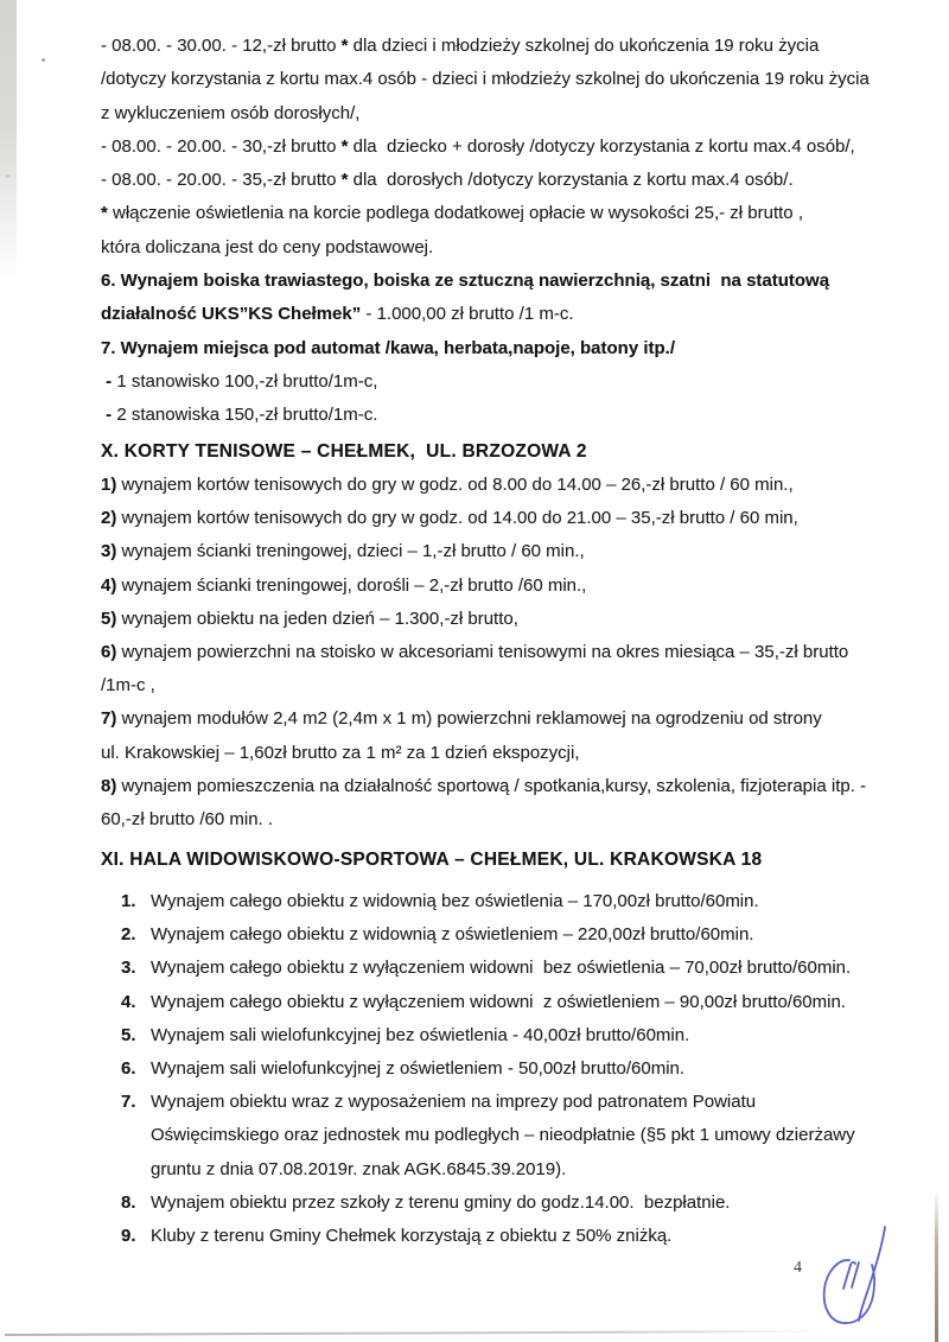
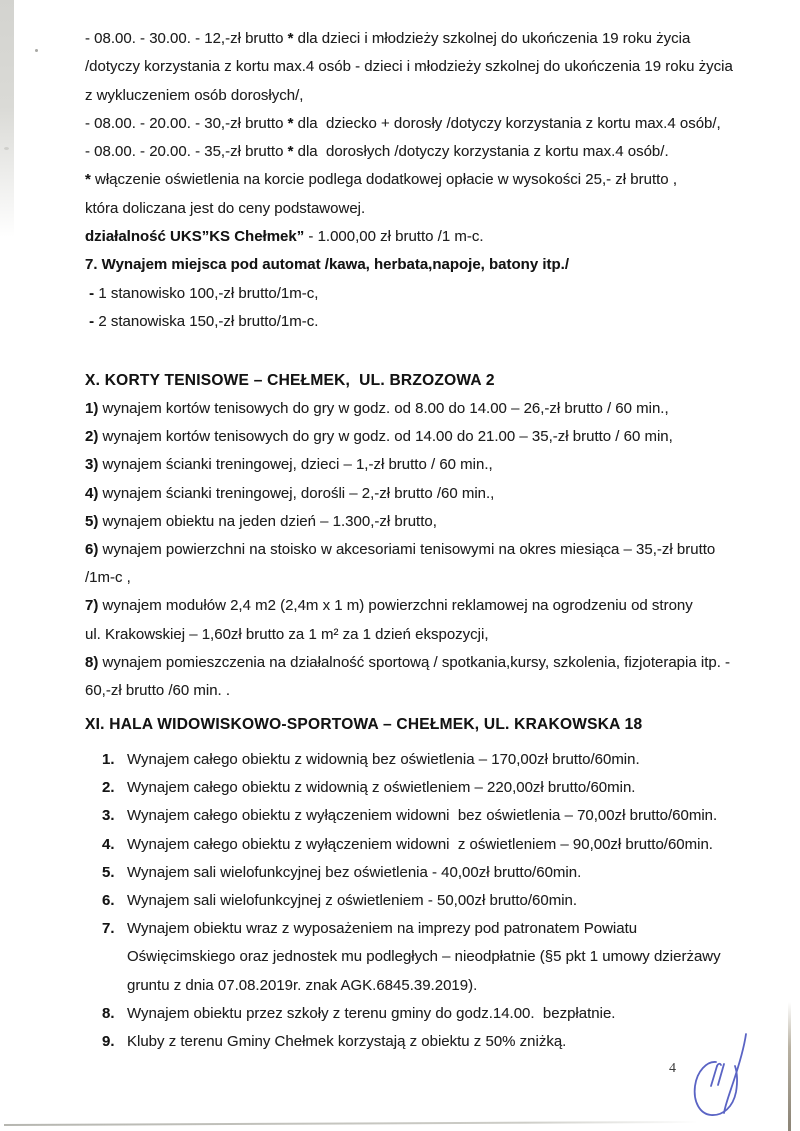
  - 08.00. - 30.00. - 12,-zł brutto * dla dzieci i młodzieży szkolnej do ukończenia 19 roku życia
  /dotyczy korzystania z kortu max.4 osób - dzieci i młodzieży szkolnej do ukończenia 19 roku życia
  z wykluczeniem osób dorosłych/,
  - 08.00. - 20.00. - 30,-zł brutto * dla dziecko + dorosły /dotyczy korzystania z kortu max.4 osób/,
  - 08.00. - 20.00. - 35,-zł brutto * dla dorosłych /dotyczy korzystania z kortu max.4 osób/.
  * włączenie oświetlenia na korcie podlega dodatkowej opłacie w wysokości 25,- zł brutto ,
  która doliczana jest do ceny podstawowej.
- 6. Wynajem boiska trawiastego, boiska ze sztuczną nawierzchnią, szatni na statutową
  działalność UKS”KS Chełmek” - 1.000,00 zł brutto /1 m-c.
  7. Wynajem miejsca pod automat /kawa, herbata,napoje, batony itp./
  - 1 stanowisko 100,-zł brutto/1m-c,
  - 2 stanowiska 150,-zł brutto/1m-c.
  X. KORTY TENISOWE – CHEŁMEK, UL. BRZOZOWA 2
  1) wynajem kortów tenisowych do gry w godz. od 8.00 do 14.00 – 26,-zł brutto / 60 min.,
  2) wynajem kortów tenisowych do gry w godz. od 14.00 do 21.00 – 35,-zł brutto / 60 min,
  3) wynajem ścianki treningowej, dzieci – 1,-zł brutto / 60 min.,
  4) wynajem ścianki treningowej, dorośli – 2,-zł brutto /60 min.,
  5) wynajem obiektu na jeden dzień – 1.300,-zł brutto,
  6) wynajem powierzchni na stoisko w akcesoriami tenisowymi na okres miesiąca – 35,-zł brutto
  /1m-c ,
  7) wynajem modułów 2,4 m2 (2,4m x 1 m) powierzchni reklamowej na ogrodzeniu od strony
  ul. Krakowskiej – 1,60zł brutto za 1 m² za 1 dzień ekspozycji,
  8) wynajem pomieszczenia na działalność sportową / spotkania,kursy, szkolenia, fizjoterapia itp. -
  60,-zł brutto /60 min. .
  XI. HALA WIDOWISKOWO-SPORTOWA – CHEŁMEK, UL. KRAKOWSKA 18
  1. Wynajem całego obiektu z widownią bez oświetlenia – 170,00zł brutto/60min.
  2. Wynajem całego obiektu z widownią z oświetleniem – 220,00zł brutto/60min.
  3. Wynajem całego obiektu z wyłączeniem widowni bez oświetlenia – 70,00zł brutto/60min.
  4. Wynajem całego obiektu z wyłączeniem widowni z oświetleniem – 90,00zł brutto/60min.
  5. Wynajem sali wielofunkcyjnej bez oświetlenia - 40,00zł brutto/60min.
  6. Wynajem sali wielofunkcyjnej z oświetleniem - 50,00zł brutto/60min.
  7. Wynajem obiektu wraz z wyposażeniem na imprezy pod patronatem Powiatu
  Oświęcimskiego oraz jednostek mu podległych – nieodpłatnie (§5 pkt 1 umowy dzierżawy
  gruntu z dnia 07.08.2019r. znak AGK.6845.39.2019).
  8. Wynajem obiektu przez szkoły z terenu gminy do godz.14.00. bezpłatnie.
  9. Kluby z terenu Gminy Chełmek korzystają z obiektu z 50% zniżką.
  4
